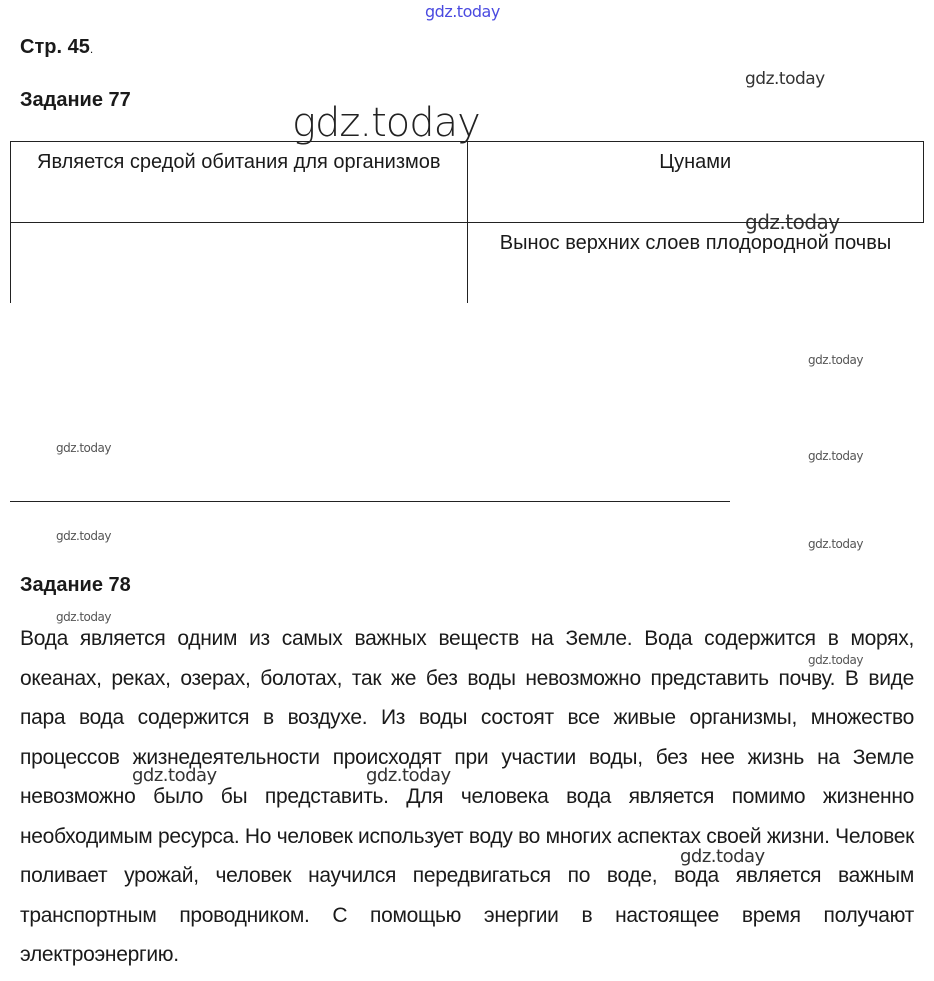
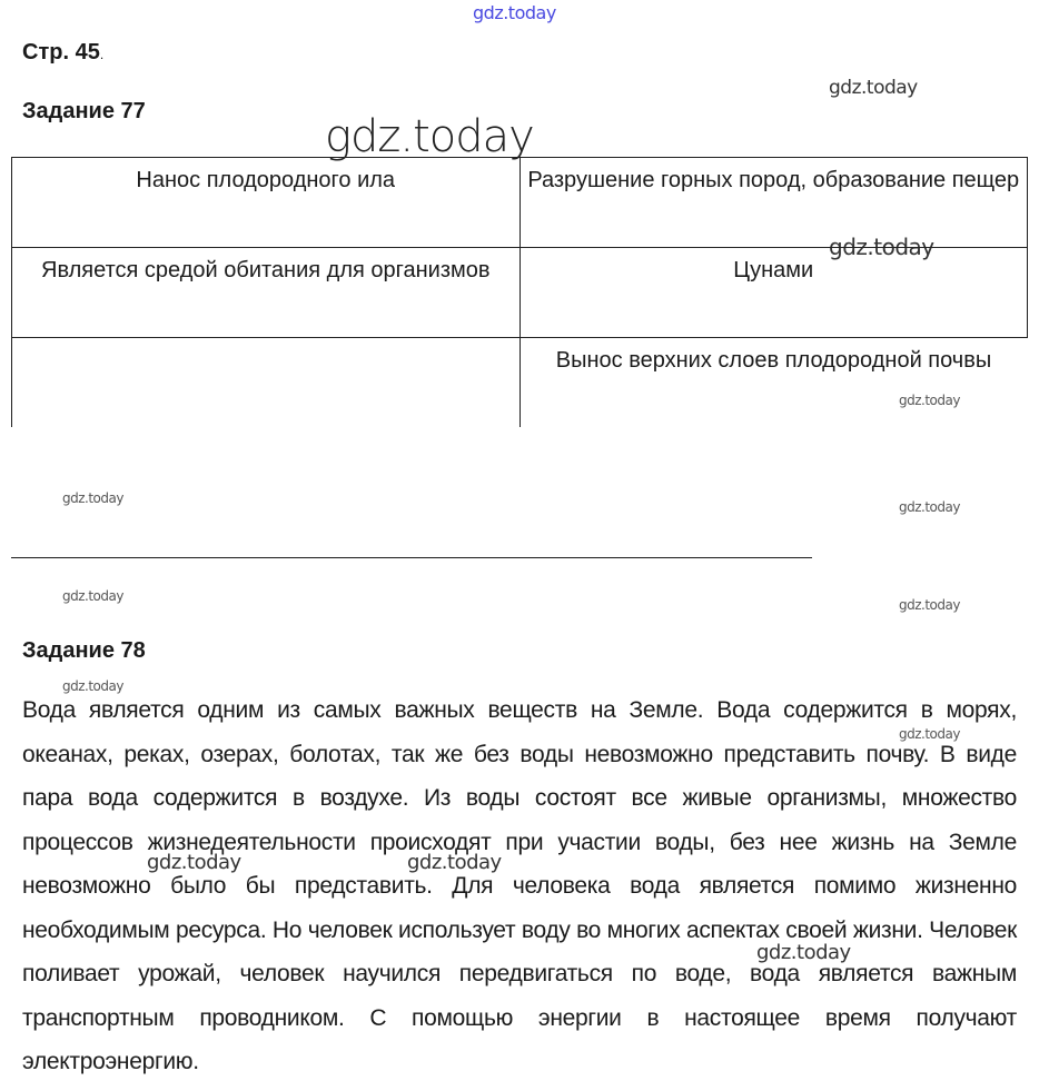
  gdz.today
  gdz.today
  gdz.today
  gdz.today
  gdz.today
  gdz.today
  gdz.today
  gdz.today
  gdz.today
  gdz.today
  gdz.today
  gdz.today
  gdz.today
  gdz.today
  Стр. 45.
  Задание 77
+ Нанос плодородного ила	Разрушение горных пород, образование пещер
  Является средой обитания для организмов	Цунами
  	Вынос верхних слоев плодородной почвы
  Задание 78
  Вода является одним из самых важных веществ на Земле. Вода содержится в морях, океанах, реках, озерах, болотах, так же без воды невозможно представить почву. В виде пара вода содержится в воздухе. Из воды состоят все живые организмы, множество процессов жизнедеятельности происходят при участии воды, без нее жизнь на Земле невозможно было бы представить. Для человека вода является помимо жизненно необходимым ресурса. Но человек использует воду во многих аспектах своей жизни. Человек поливает урожай, человек научился передвигаться по воде, вода является важным транспортным проводником. С помощью энергии в настоящее время получают электроэнергию.
